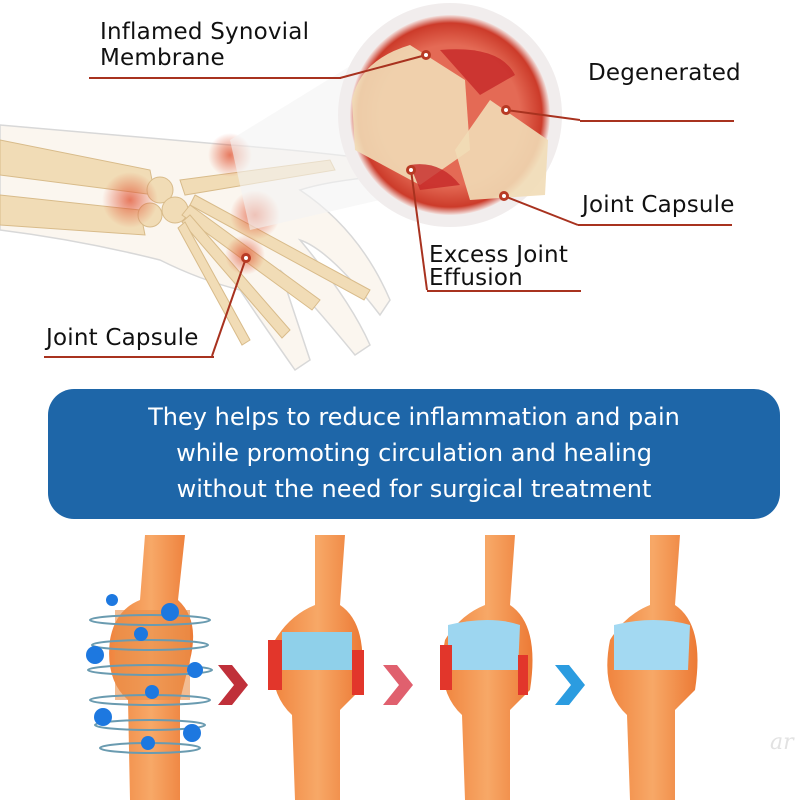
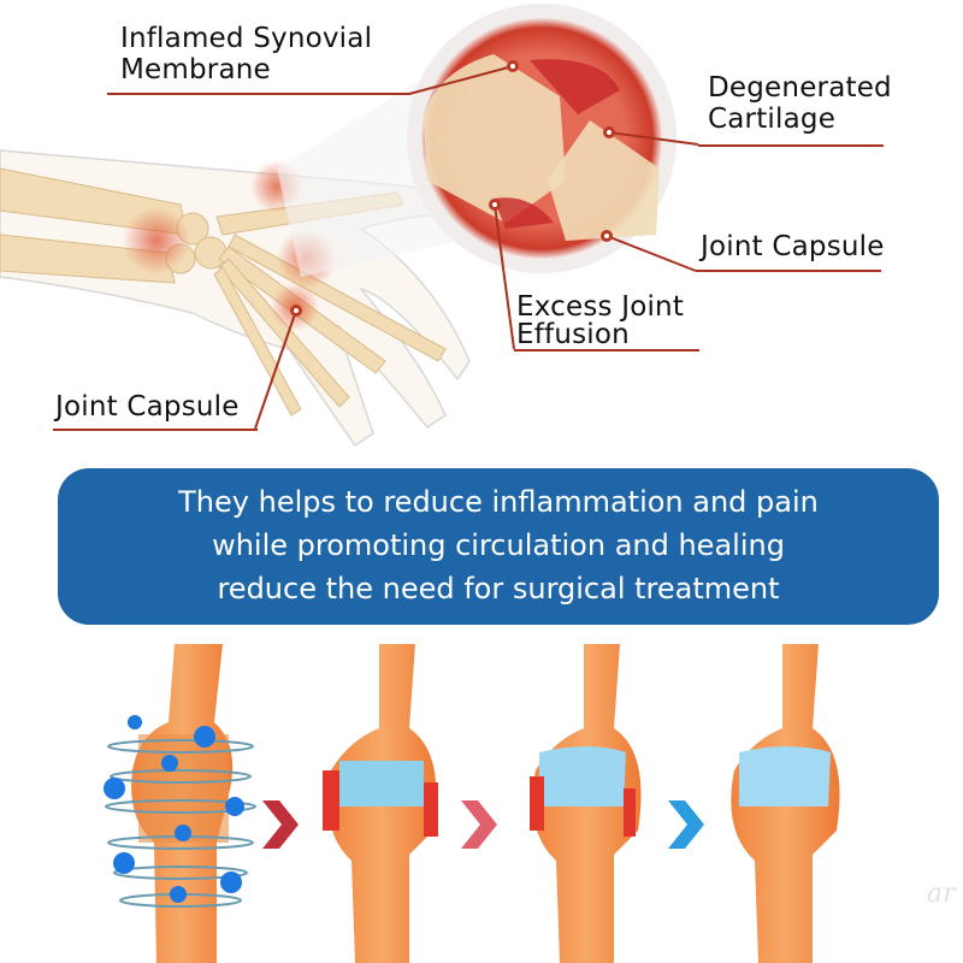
  Inflamed Synovial
  Membrane
  Degenerated
+ Cartilage
  Joint Capsule
  Excess Joint
  Effusion
  Joint Capsule
  They helps to reduce inflammation and pain
  while promoting circulation and healing
- without the need for surgical treatment
+ reduce the need for surgical treatment
  ar
